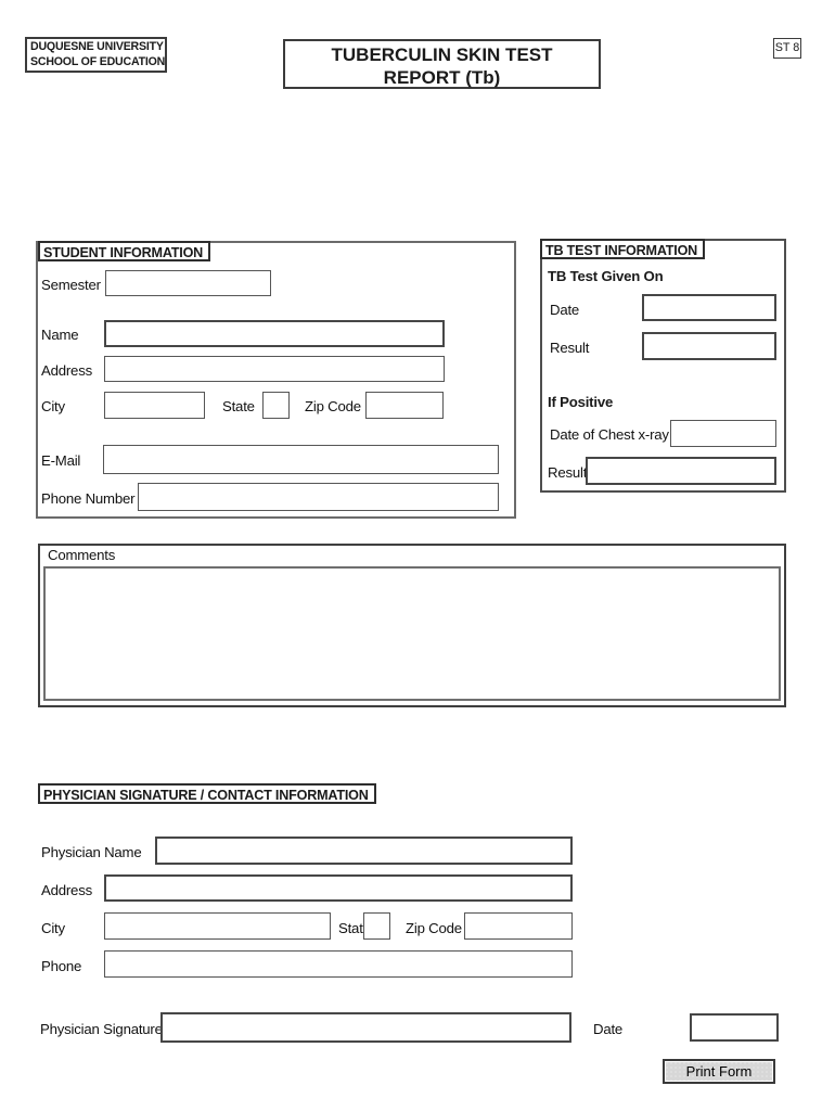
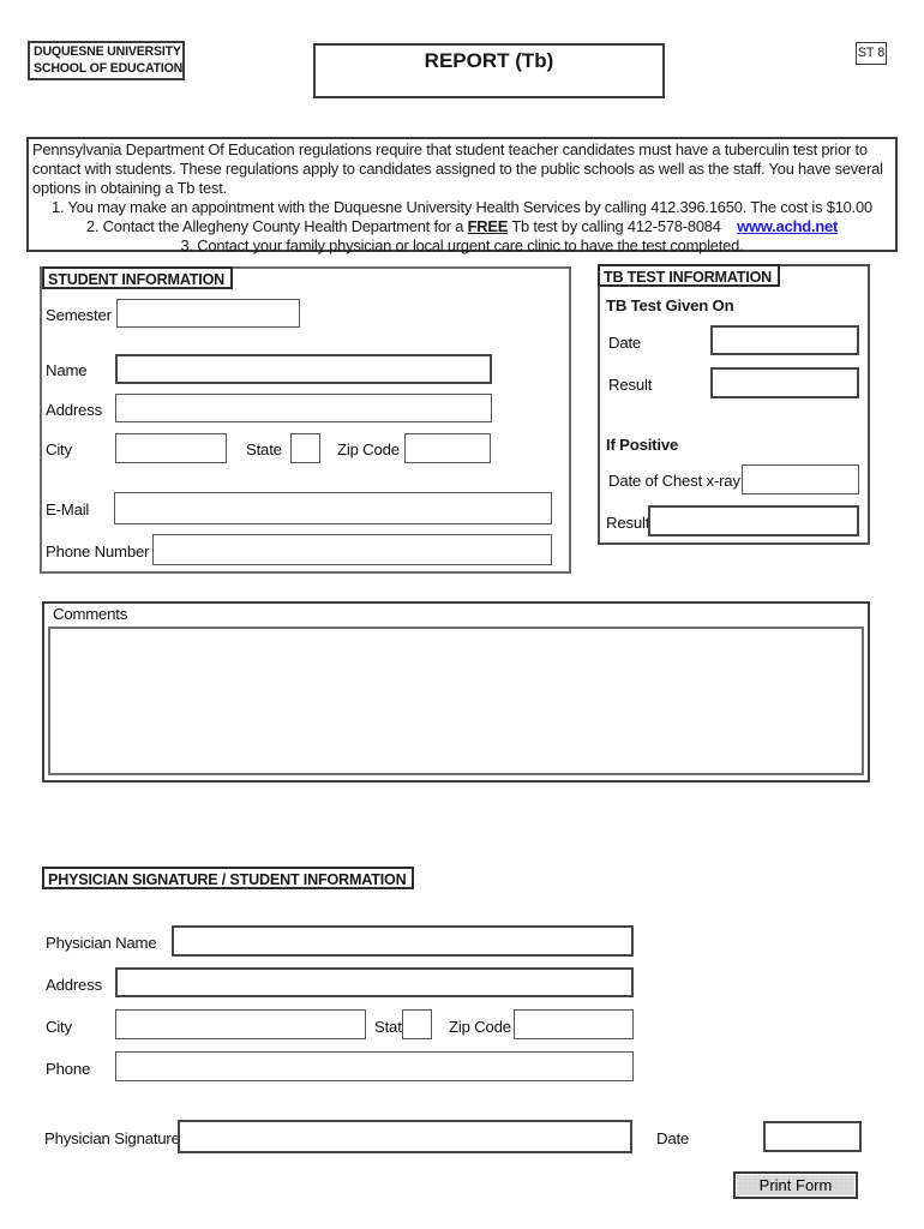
  DUQUESNE UNIVERSITY
  SCHOOL OF EDUCATION
- TUBERCULIN SKIN TEST
  REPORT (Tb)
  ST 8
+ Pennsylvania Department Of Education regulations require that student teacher candidates must have a tuberculin test prior to contact with students. These regulations apply to candidates assigned to the public schools as well as the staff. You have several options in obtaining a Tb test.
+ 1. You may make an appointment with the Duquesne University Health Services by calling 412.396.1650. The cost is $10.00
+ 2. Contact the Allegheny County Health Department for a FREE Tb test by calling 412-578-8084 www.achd.net
+ 3. Contact your family physician or local urgent care clinic to have the test completed.
  STUDENT INFORMATION
  Semester
  Name
  Address
  City
  State
  Zip Code
  E-Mail
  Phone Number
  TB TEST INFORMATION
  TB Test Given On
  Date
  Result
  If Positive
  Date of Chest x-ray
  Resul
  Comments
- PHYSICIAN SIGNATURE / CONTACT INFORMATION
+ PHYSICIAN SIGNATURE / STUDENT INFORMATION
  Physician Name
  Address
  City
  Stat
  Zip Code
  Phone
  Physician Signature
  Date
  Print Form
